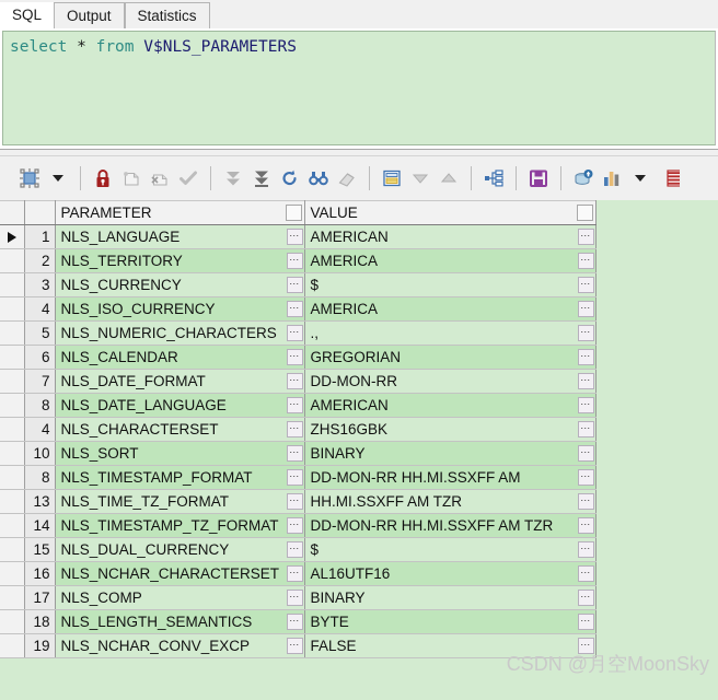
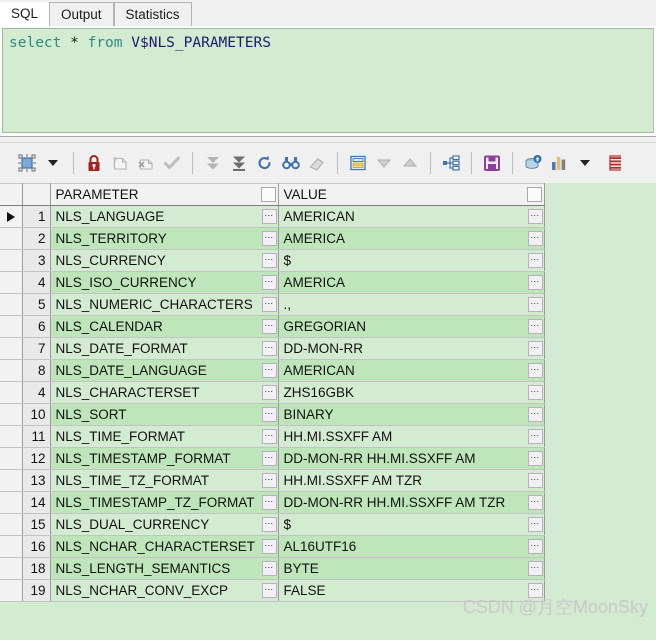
  SQL
  Output
  Statistics
  select * from V$NLS_PARAMETERS
  		PARAMETER	VALUE
  	1	NLS_LANGUAGE ...	AMERICAN ...
  	2	NLS_TERRITORY ...	AMERICA ...
  	3	NLS_CURRENCY ...	$ ...
  	4	NLS_ISO_CURRENCY ...	AMERICA ...
  	5	NLS_NUMERIC_CHARACTERS ...	., ...
  	6	NLS_CALENDAR ...	GREGORIAN ...
  	7	NLS_DATE_FORMAT ...	DD-MON-RR ...
  	8	NLS_DATE_LANGUAGE ...	AMERICAN ...
  	4	NLS_CHARACTERSET ...	ZHS16GBK ...
  	10	NLS_SORT ...	BINARY ...
+ 	11	NLS_TIME_FORMAT ...	HH.MI.SSXFF AM ...
- 	8	NLS_TIMESTAMP_FORMAT ...	DD-MON-RR HH.MI.SSXFF AM ...
+ 	12	NLS_TIMESTAMP_FORMAT ...	DD-MON-RR HH.MI.SSXFF AM ...
  	13	NLS_TIME_TZ_FORMAT ...	HH.MI.SSXFF AM TZR ...
  	14	NLS_TIMESTAMP_TZ_FORMAT ...	DD-MON-RR HH.MI.SSXFF AM TZR ...
  	15	NLS_DUAL_CURRENCY ...	$ ...
  	16	NLS_NCHAR_CHARACTERSET ...	AL16UTF16 ...
- 	17	NLS_COMP ...	BINARY ...
  	18	NLS_LENGTH_SEMANTICS ...	BYTE ...
  	19	NLS_NCHAR_CONV_EXCP ...	FALSE ...
  CSDN @月空MoonSky
